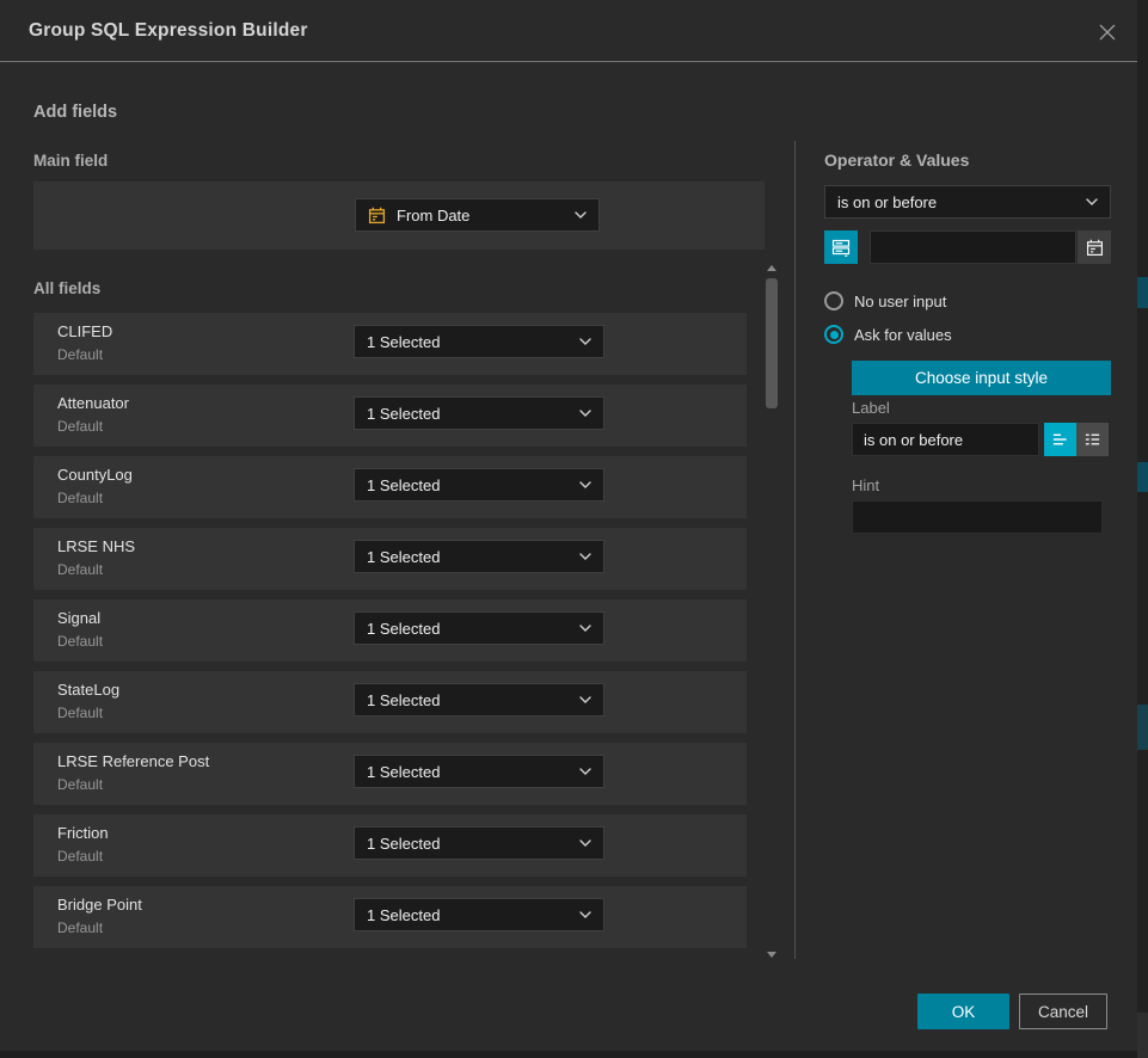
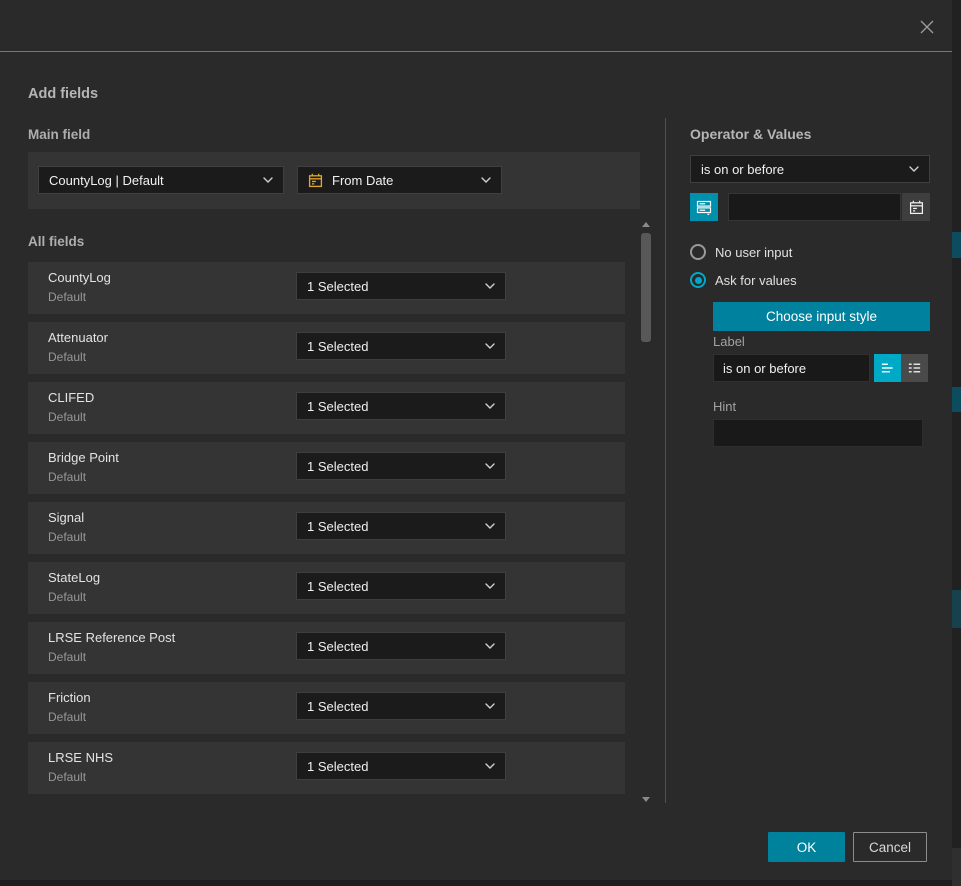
- Group SQL Expression Builder
  Add fields
  Main field
+ CountyLog | Default
  From Date
  All fields
- CLIFED
+ CountyLog
  Default
  1 Selected
  Attenuator
  Default
  1 Selected
- CountyLog
+ CLIFED
  Default
  1 Selected
- LRSE NHS
+ Bridge Point
  Default
  1 Selected
  Signal
  Default
  1 Selected
  StateLog
  Default
  1 Selected
  LRSE Reference Post
  Default
  1 Selected
  Friction
  Default
  1 Selected
- Bridge Point
+ LRSE NHS
  Default
  1 Selected
  Operator & Values
  is on or before
  No user input
  Ask for values
  Choose input style
  Label
  is on or before
  Hint
  OK
  Cancel
